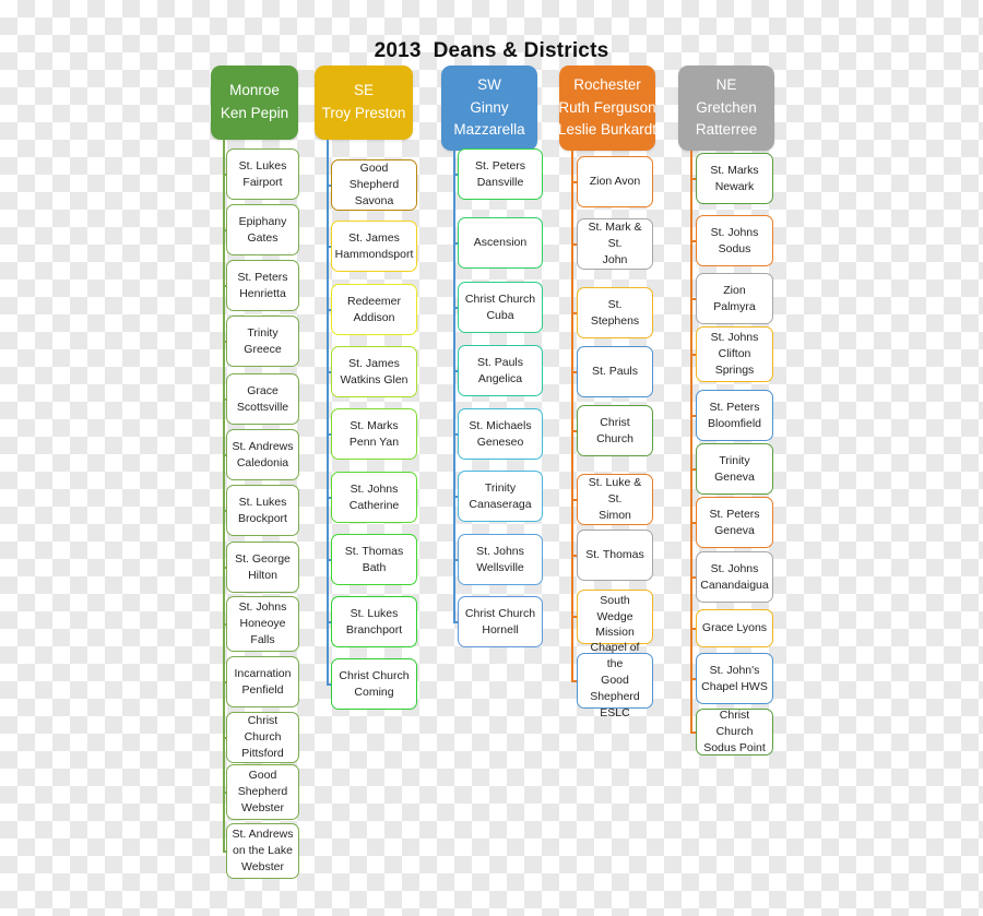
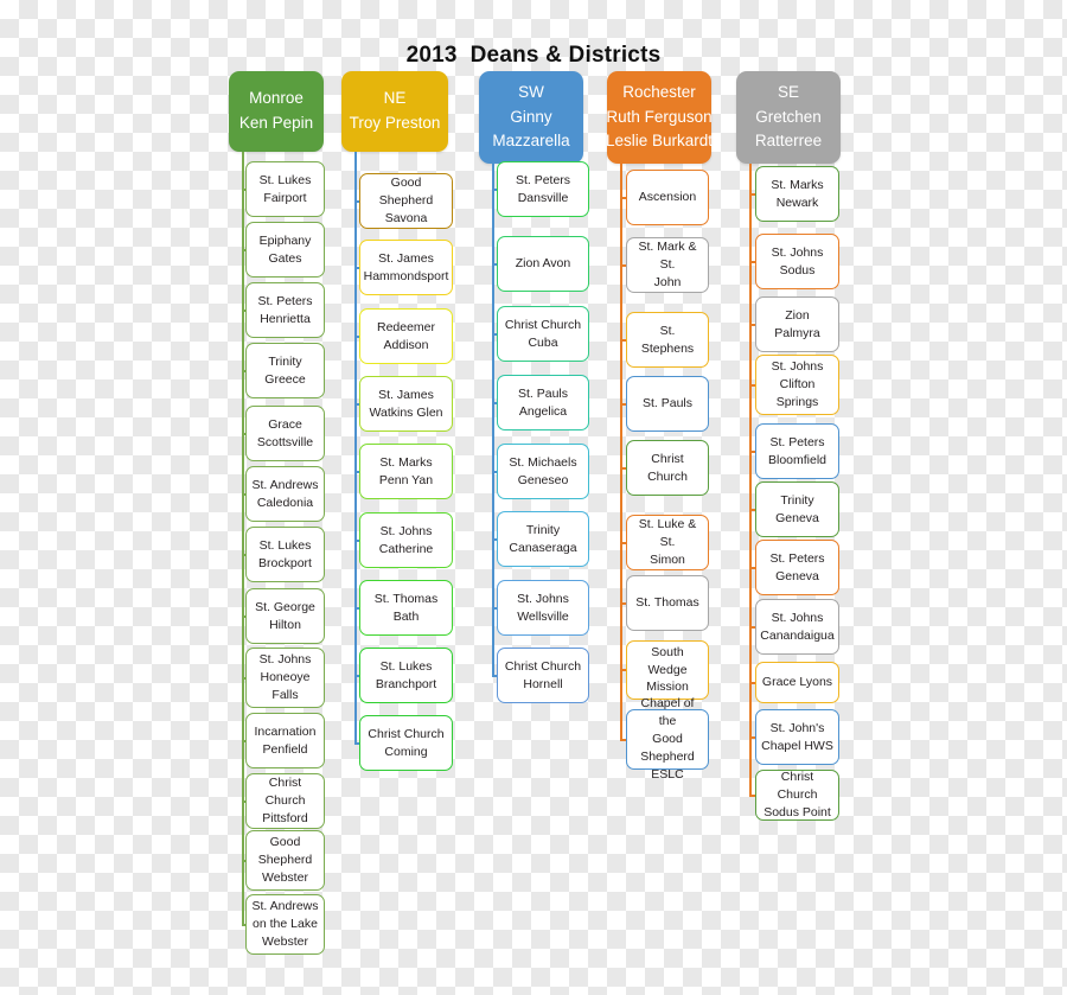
  2013 Deans & Districts
  Monroe
  Ken Pepin
  St. Lukes
  Fairport
  Epiphany
  Gates
  St. Peters
  Henrietta
  Trinity
  Greece
  Grace
  Scottsville
  St. Andrews
  Caledonia
  St. Lukes
  Brockport
  St. George
  Hilton
  St. Johns
  Honeoye
  Falls
  Incarnation
  Penfield
  Christ Church
  Pittsford
  Good
  Shepherd
  Webster
  St. Andrews
  on the Lake
  Webster
- SE
+ NE
  Troy Preston
  Good Shepherd
  Savona
  St. James
  Hammondsport
  Redeemer
  Addison
  St. James
  Watkins Glen
  St. Marks
  Penn Yan
  St. Johns
  Catherine
  St. Thomas
  Bath
  St. Lukes
  Branchport
  Christ Church
  Coming
  SW
  Ginny
  Mazzarella
  St. Peters
  Dansville
- Ascension
+ Zion Avon
  Christ Church
  Cuba
  St. Pauls
  Angelica
  St. Michaels
  Geneseo
  Trinity
  Canaseraga
  St. Johns
  Wellsville
  Christ Church
  Hornell
  Rochester
  Ruth Ferguson
  Leslie Burkardt
- Zion Avon
+ Ascension
  St. Mark & St.
  John
  St. Stephens
  St. Pauls
  Christ Church
  St. Luke & St.
  Simon
  St. Thomas
  South Wedge
  Mission
  Chapel of the
  Good
  Shepherd ESLC
- NE
+ SE
  Gretchen
  Ratterree
  St. Marks
  Newark
  St. Johns
  Sodus
  Zion
  Palmyra
  St. Johns
  Clifton
  Springs
  St. Peters
  Bloomfield
  Trinity
  Geneva
  St. Peters
  Geneva
  St. Johns
  Canandaigua
  Grace Lyons
  St. John's
  Chapel HWS
  Christ Church
  Sodus Point
